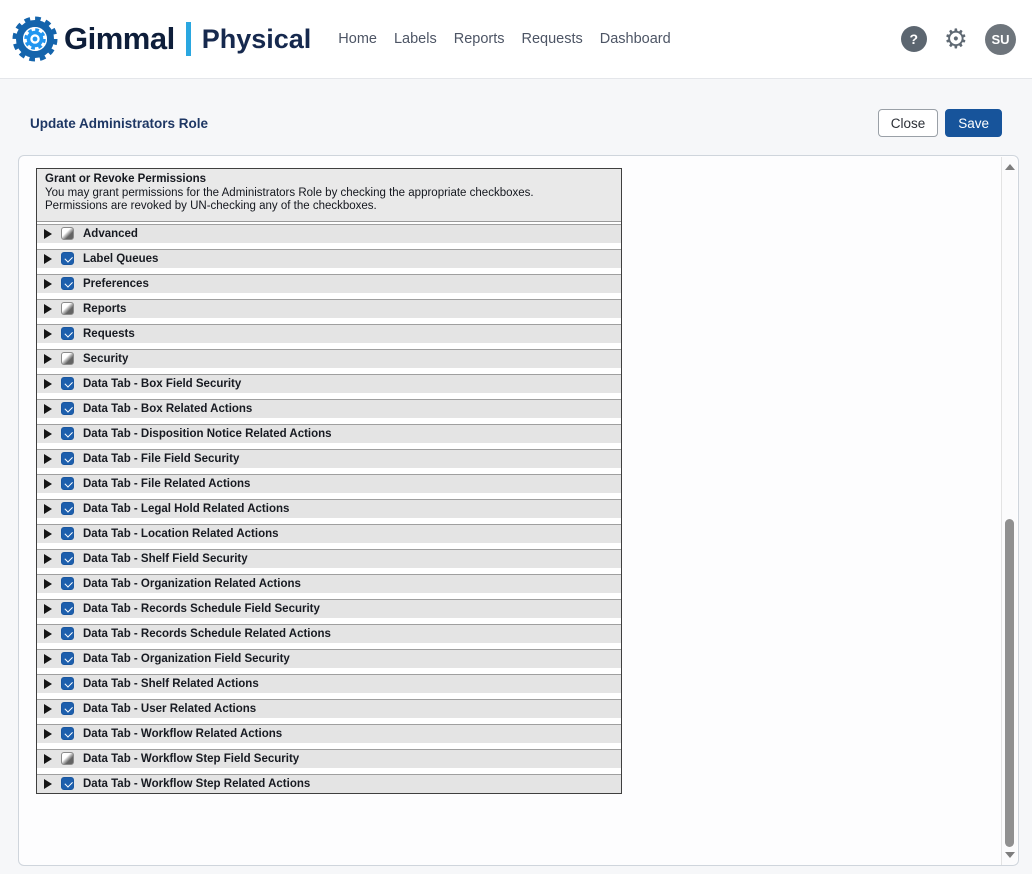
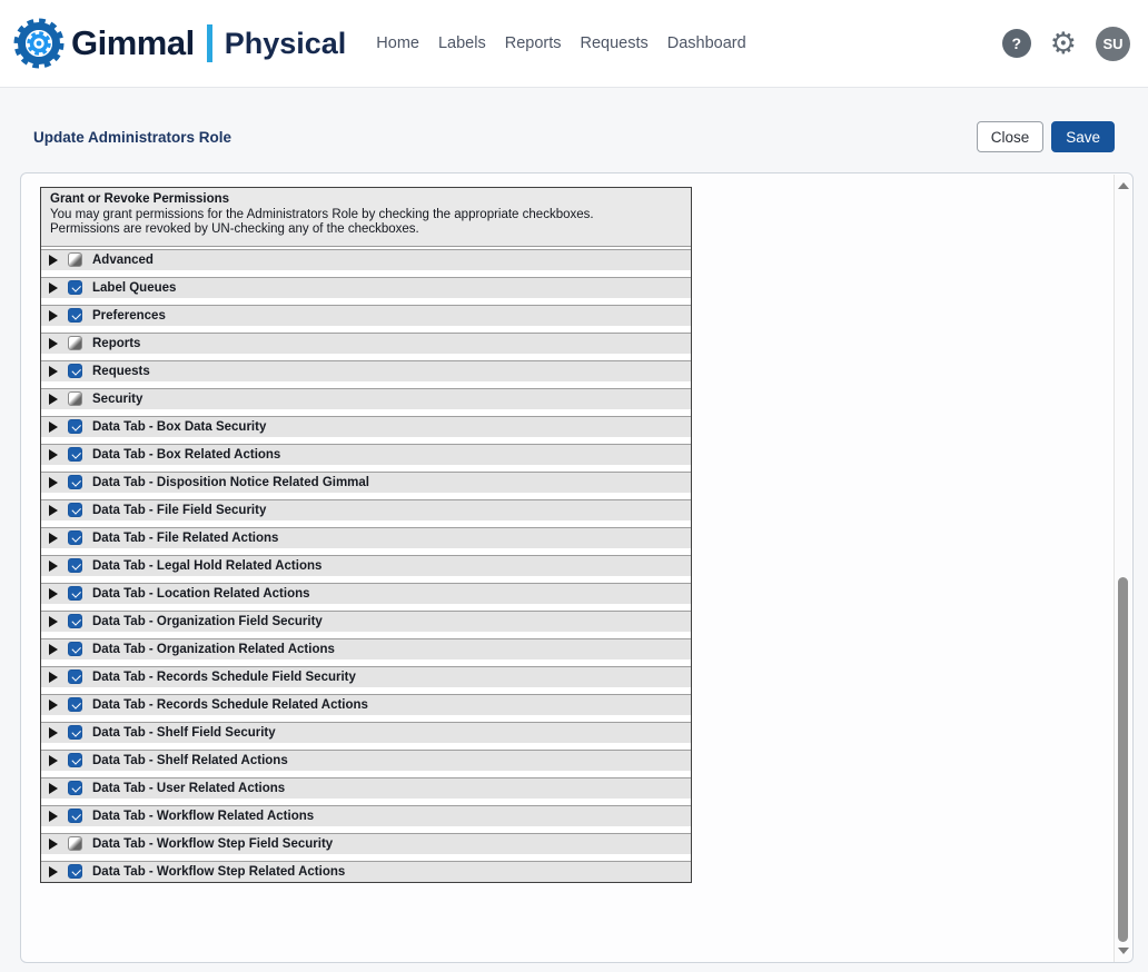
  Gimmal
  Physical
  Home
  Labels
  Reports
  Requests
  Dashboard
  ?
  ⚙
  SU
  Update Administrators Role
  Close
  Save
  Grant or Revoke Permissions
  You may grant permissions for the Administrators Role by checking the appropriate checkboxes.
  Permissions are revoked by UN-checking any of the checkboxes.
  Advanced
  Label Queues
  Preferences
  Reports
  Requests
  Security
- Data Tab - Box Field Security
+ Data Tab - Box Data Security
  Data Tab - Box Related Actions
- Data Tab - Disposition Notice Related Actions
+ Data Tab - Disposition Notice Related Gimmal
  Data Tab - File Field Security
  Data Tab - File Related Actions
  Data Tab - Legal Hold Related Actions
  Data Tab - Location Related Actions
- Data Tab - Shelf Field Security
+ Data Tab - Organization Field Security
  Data Tab - Organization Related Actions
  Data Tab - Records Schedule Field Security
  Data Tab - Records Schedule Related Actions
- Data Tab - Organization Field Security
+ Data Tab - Shelf Field Security
  Data Tab - Shelf Related Actions
  Data Tab - User Related Actions
  Data Tab - Workflow Related Actions
  Data Tab - Workflow Step Field Security
  Data Tab - Workflow Step Related Actions
